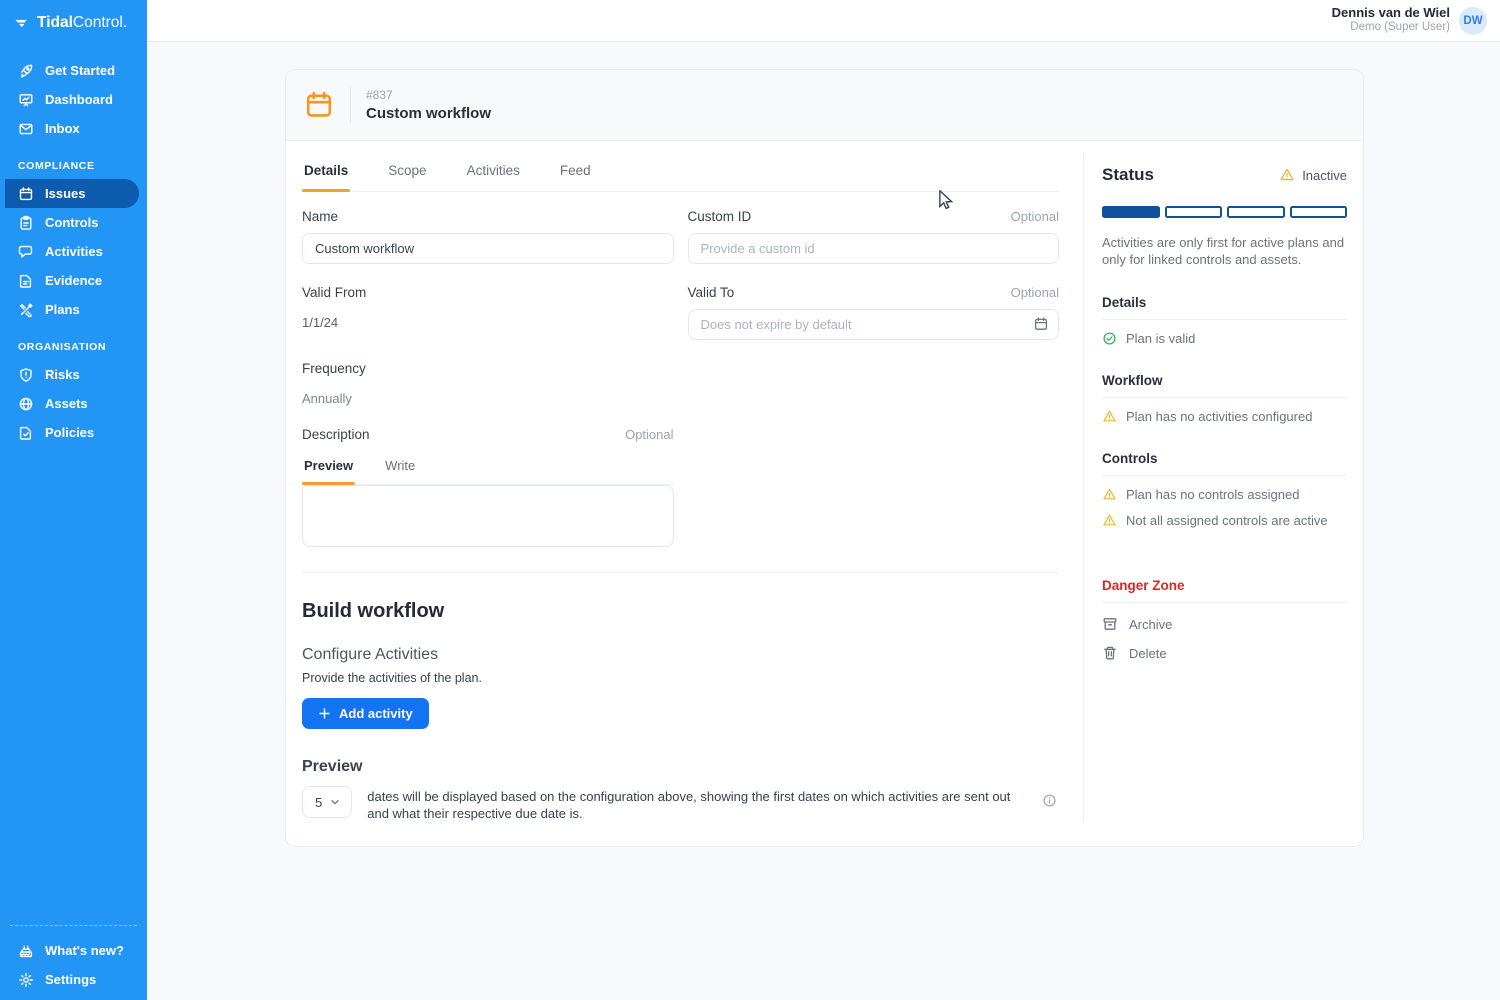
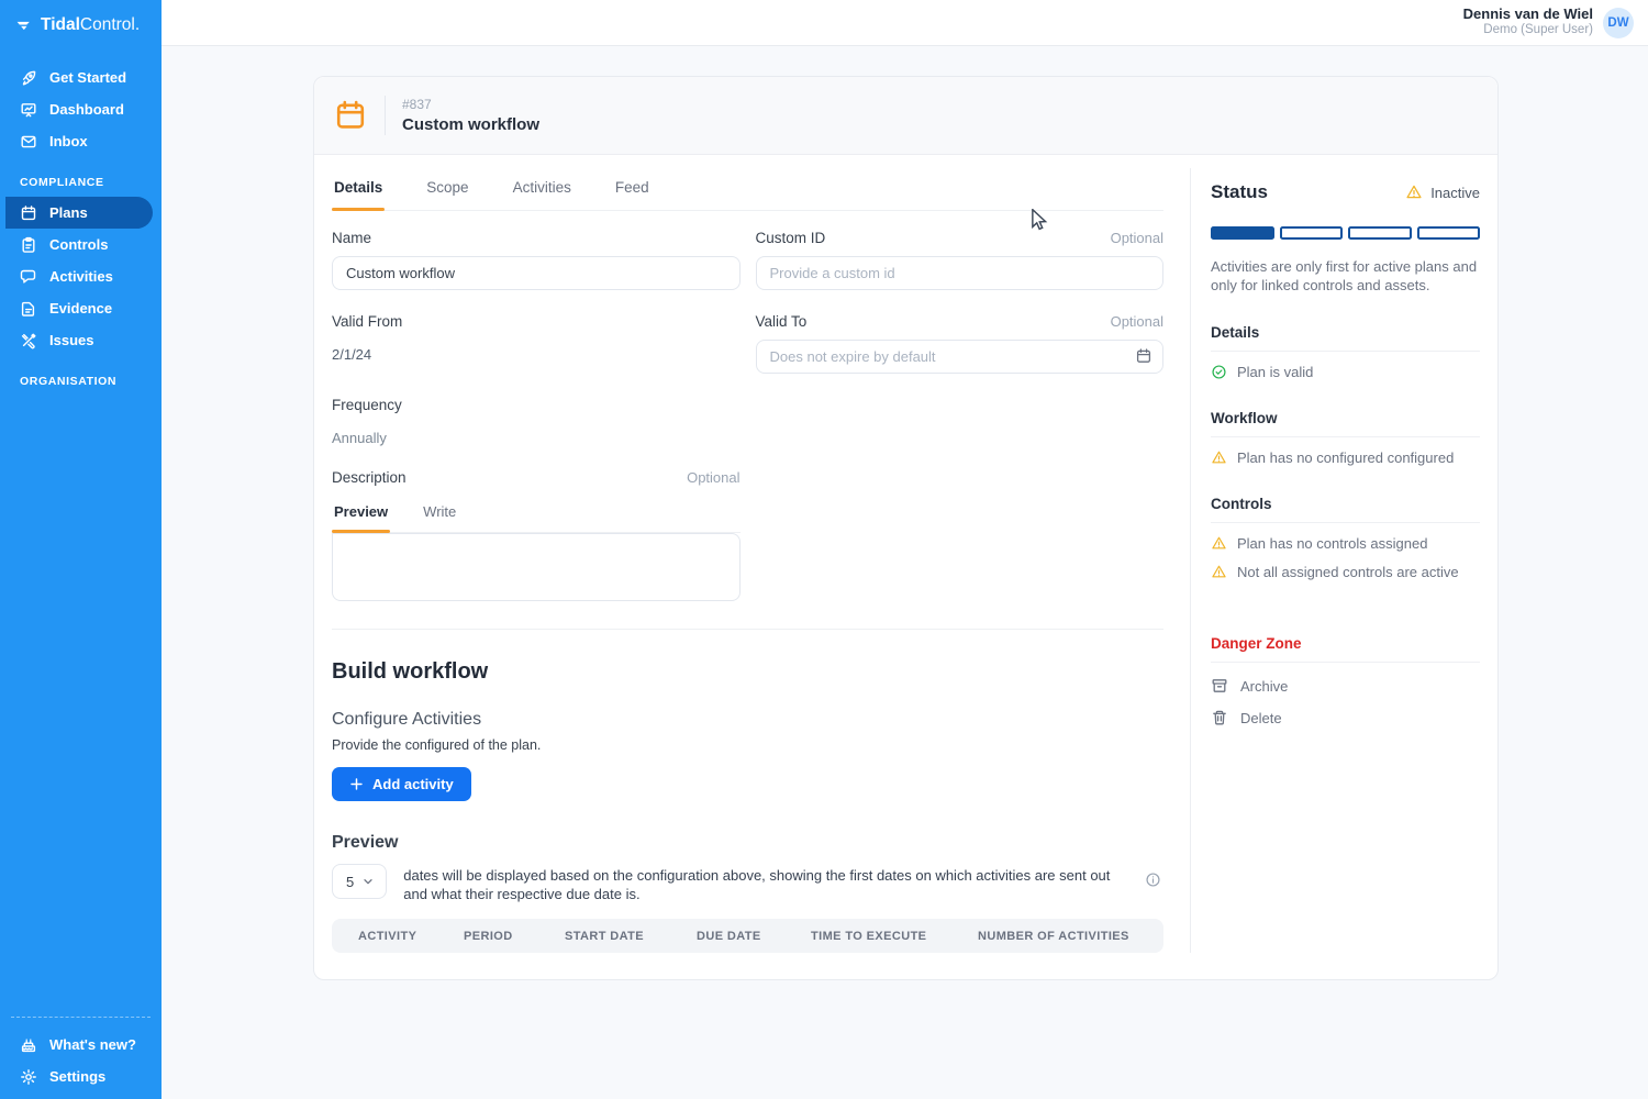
  TidalControl.
  Get Started
  Dashboard
  Inbox
  COMPLIANCE
- Issues
+ Plans
  Controls
  Activities
  Evidence
- Plans
+ Issues
  ORGANISATION
- Risks
- Assets
- Policies
  What's new?
  Settings
  Dennis van de Wiel
  Demo (Super User)
  DW
  #837
  Custom workflow
  Details
  Scope
  Activities
  Feed
  Name
  Custom workflow
  Custom ID
  Optional
  Provide a custom id
  Valid From
- 1/1/24
+ 2/1/24
  Valid To
  Optional
  Does not expire by default
  Frequency
  Annually
  Description
  Optional
  Preview
  Write
  Build workflow
  Configure Activities
- Provide the activities of the plan.
+ Provide the configured of the plan.
  Add activity
  Preview
  5
  dates will be displayed based on the configuration above, showing the first dates on which activities are sent out and what their respective due date is.
+ ACTIVITY
+ PERIOD
+ START DATE
+ DUE DATE
+ TIME TO EXECUTE
+ NUMBER OF ACTIVITIES
  Status
  Inactive
  Activities are only first for active plans and only for linked controls and assets.
  Details
  Plan is valid
  Workflow
- Plan has no activities configured
+ Plan has no configured configured
  Controls
  Plan has no controls assigned
  Not all assigned controls are active
  Danger Zone
  Archive
  Delete
